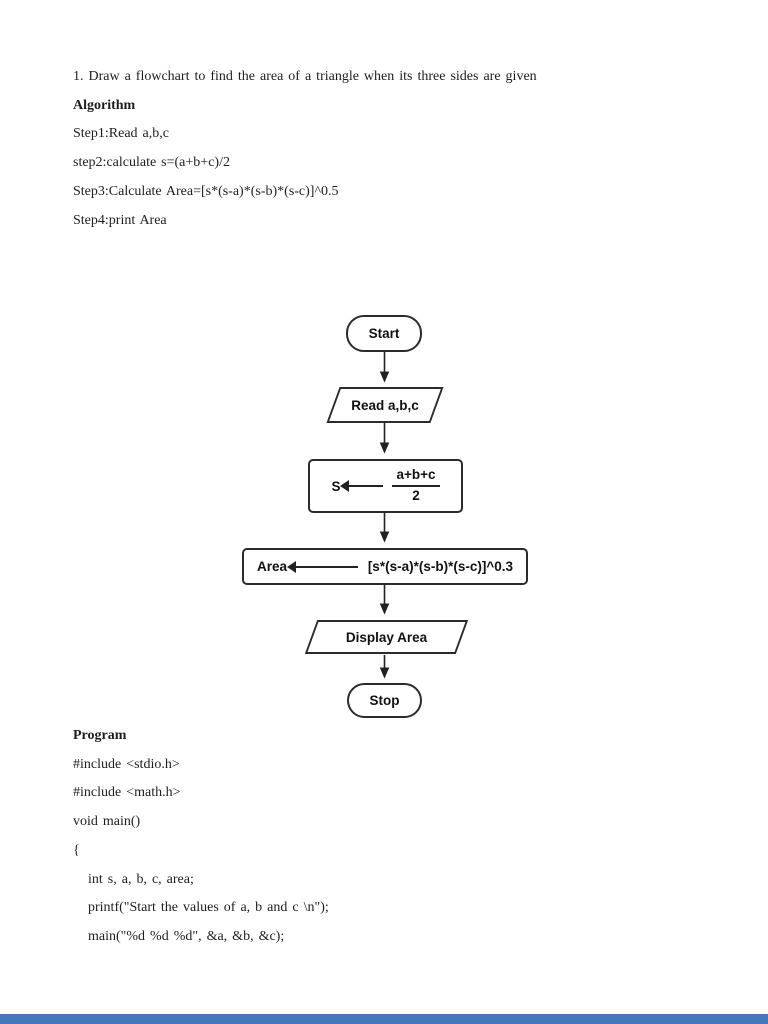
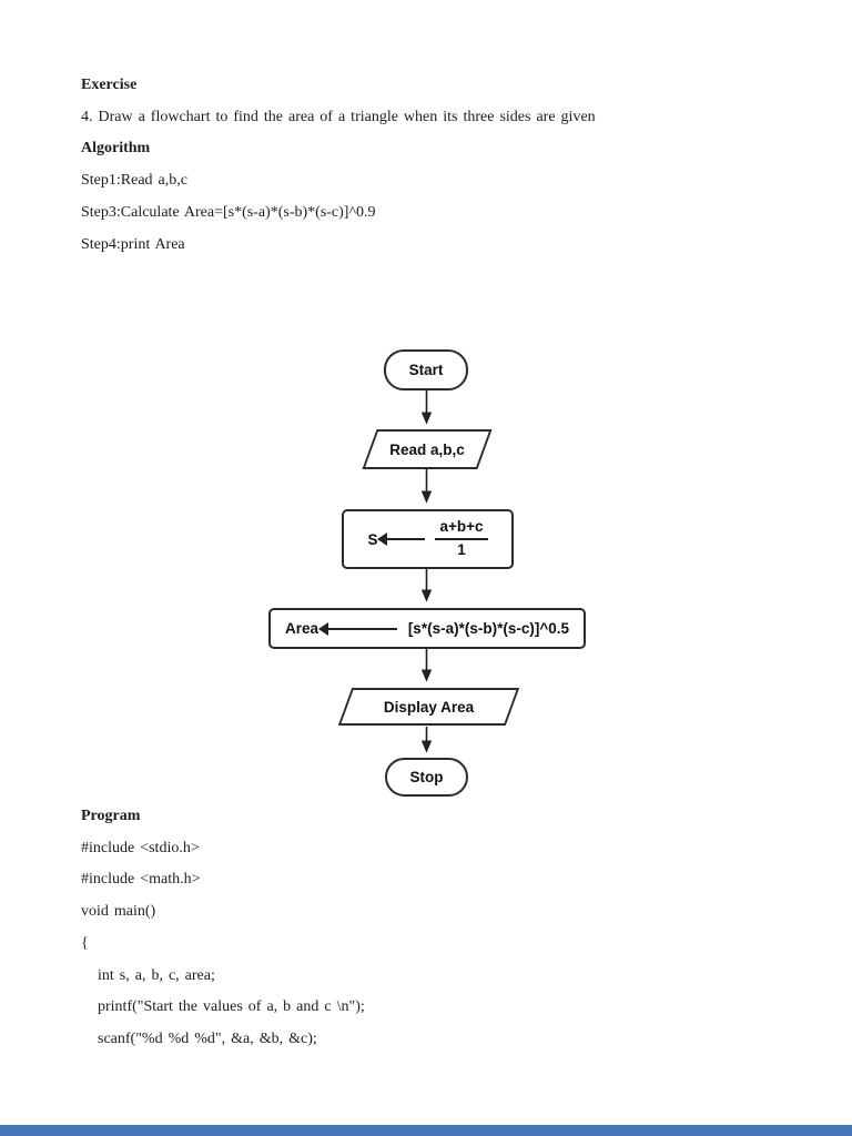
+ Exercise
- 1. Draw a flowchart to find the area of a triangle when its three sides are given
+ 4. Draw a flowchart to find the area of a triangle when its three sides are given
  Algorithm
  Step1:Read a,b,c
- step2:calculate s=(a+b+c)/2
- Step3:Calculate Area=[s*(s-a)*(s-b)*(s-c)]^0.5
+ Step3:Calculate Area=[s*(s-a)*(s-b)*(s-c)]^0.9
  Step4:print Area
  Start
  Read a,b,c
  S
  a+b+c
- 2
+ 1
  Area
- [s*(s-a)*(s-b)*(s-c)]^0.3
+ [s*(s-a)*(s-b)*(s-c)]^0.5
  Display Area
  Stop
  Program
  #include <stdio.h>
  #include <math.h>
  void main()
  {
  int s, a, b, c, area;
  printf("Start the values of a, b and c \n");
- main("%d %d %d", &a, &b, &c);
+ scanf("%d %d %d", &a, &b, &c);
